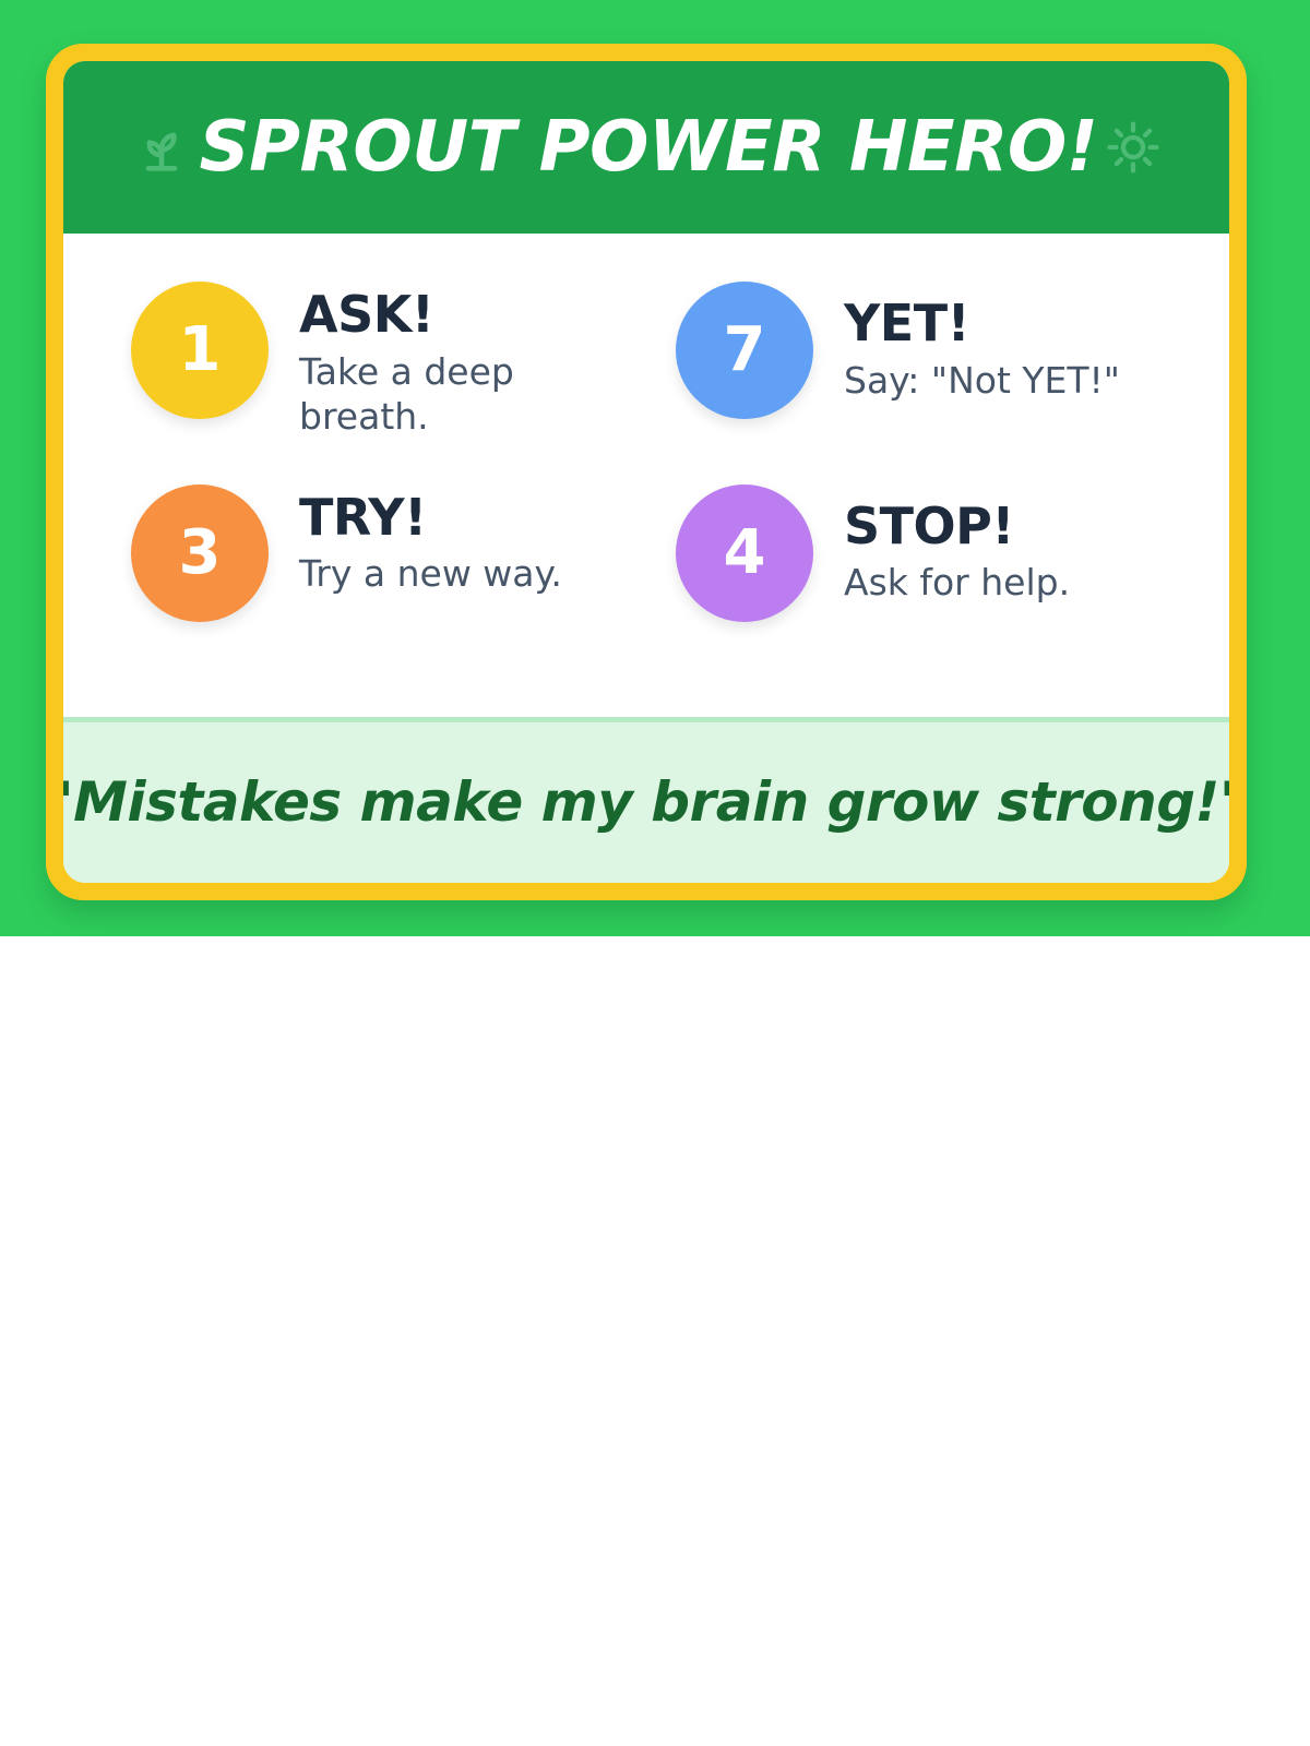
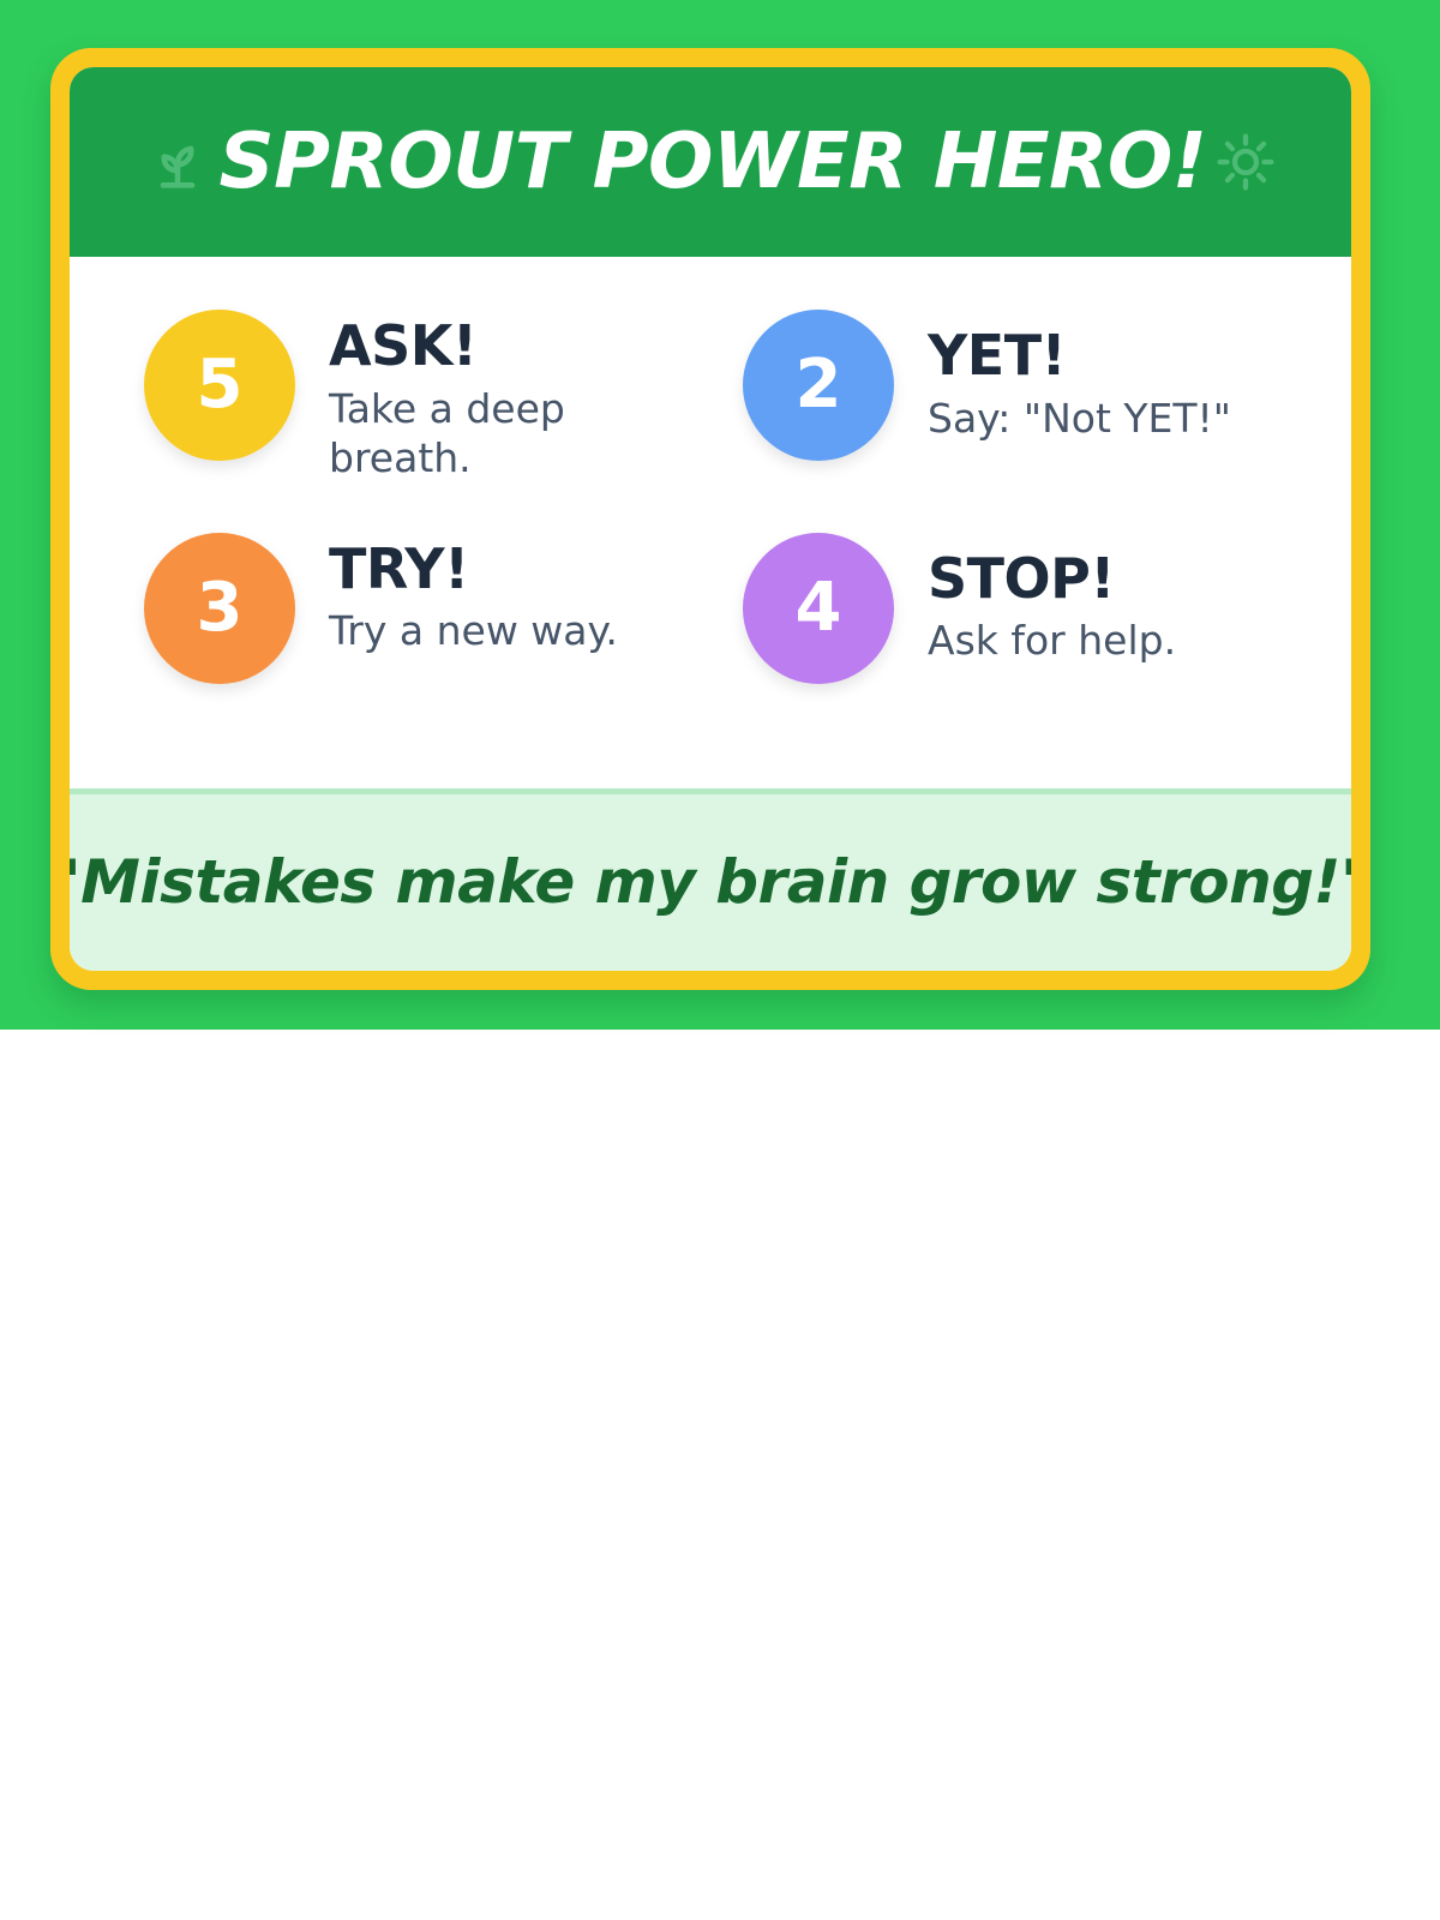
  SPROUT POWER HERO!
- 1
+ 5
  ASK!
  Take a deep breath.
- 7
+ 2
  YET!
  Say: "Not YET!"
  3
  TRY!
  Try a new way.
  4
  STOP!
  Ask for help.
  Mistakes make my brain grow strong!
